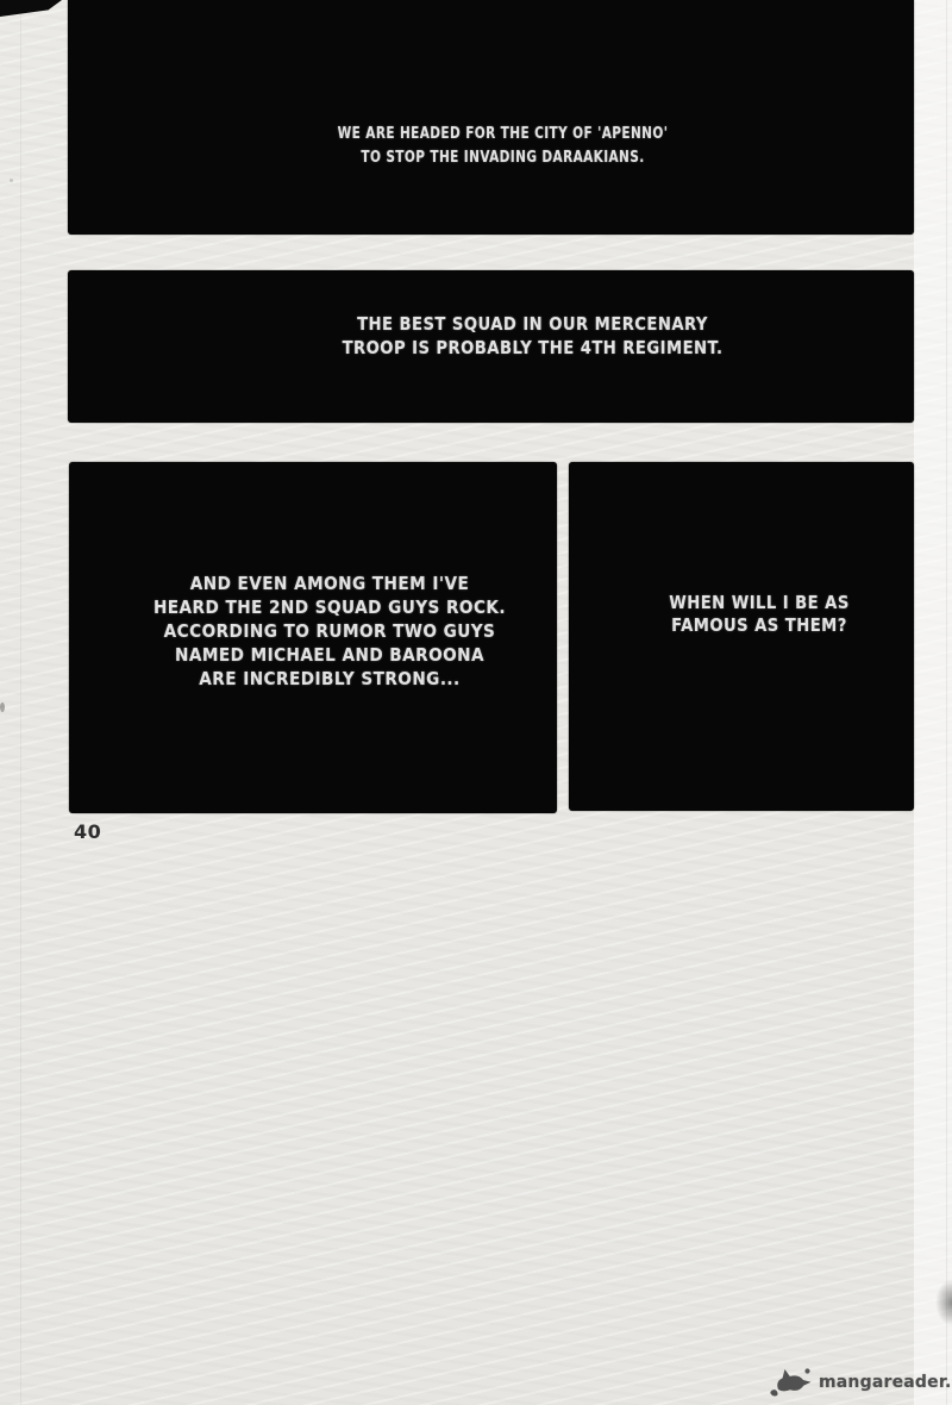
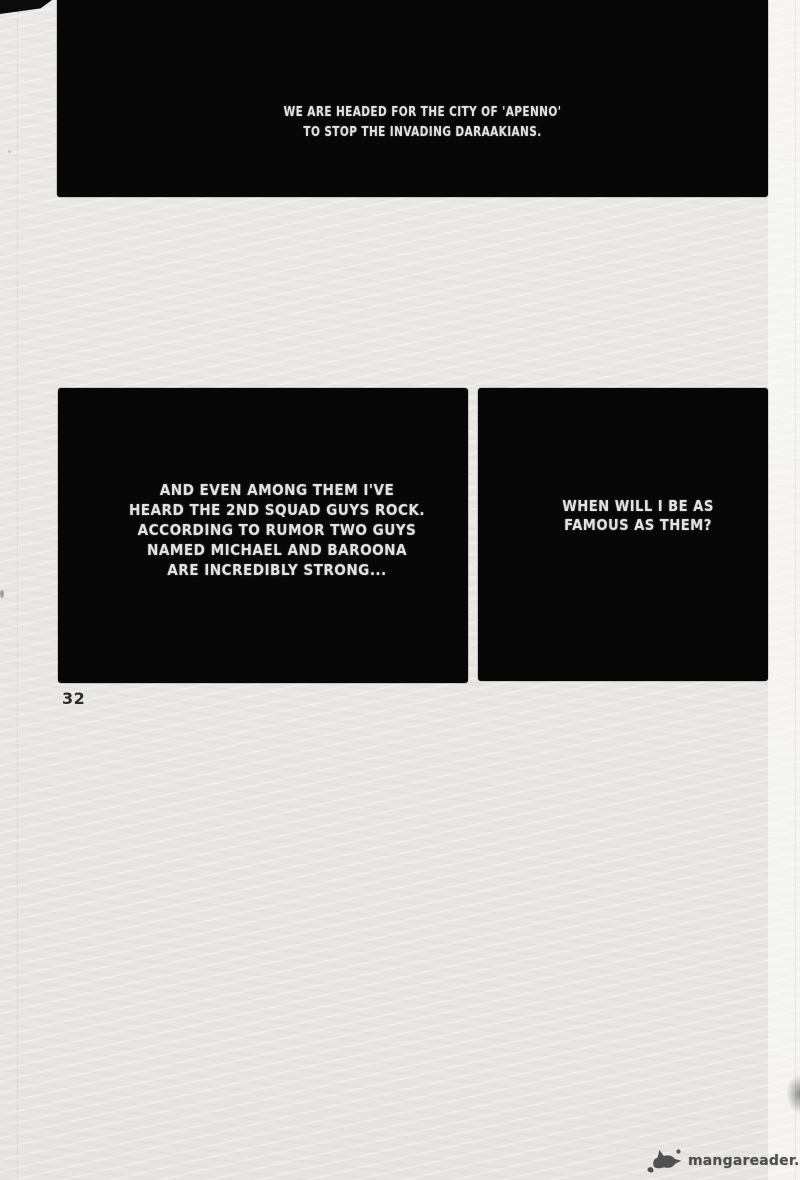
  WE ARE HEADED FOR THE CITY OF 'APENNO'
  TO STOP THE INVADING DARAAKIANS.
- THE BEST SQUAD IN OUR MERCENARY
- TROOP IS PROBABLY THE 4TH REGIMENT.
  AND EVEN AMONG THEM I'VE
  HEARD THE 2ND SQUAD GUYS ROCK.
  ACCORDING TO RUMOR TWO GUYS
  NAMED MICHAEL AND BAROONA
  ARE INCREDIBLY STRONG...
  WHEN WILL I BE AS
  FAMOUS AS THEM?
- 40
+ 32
  mangareader.
